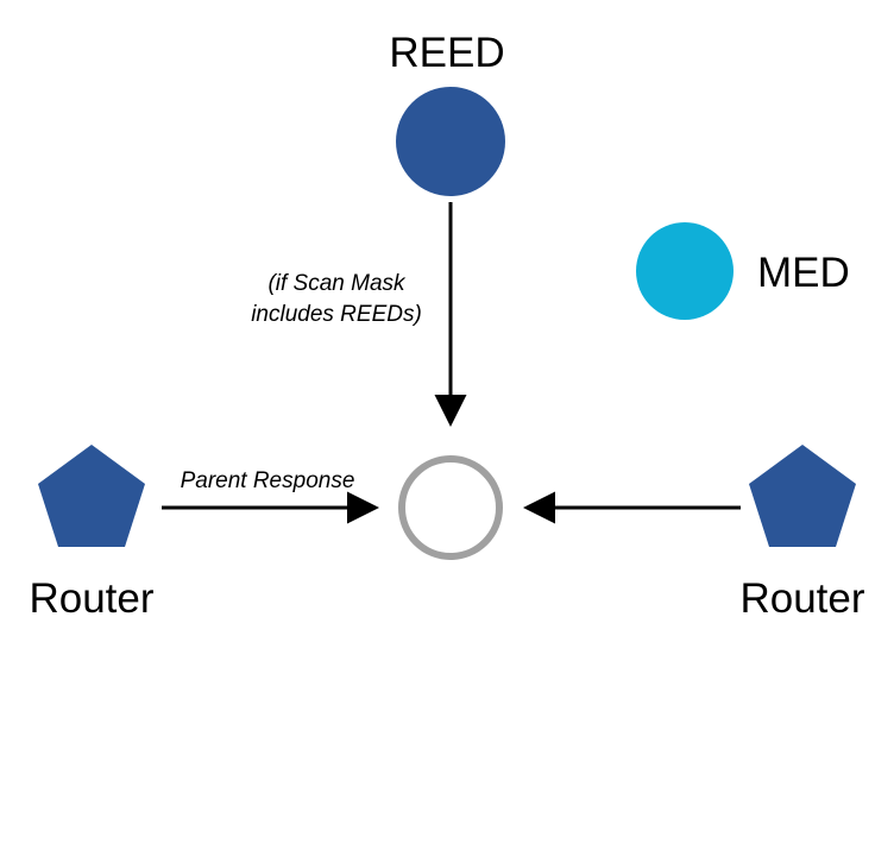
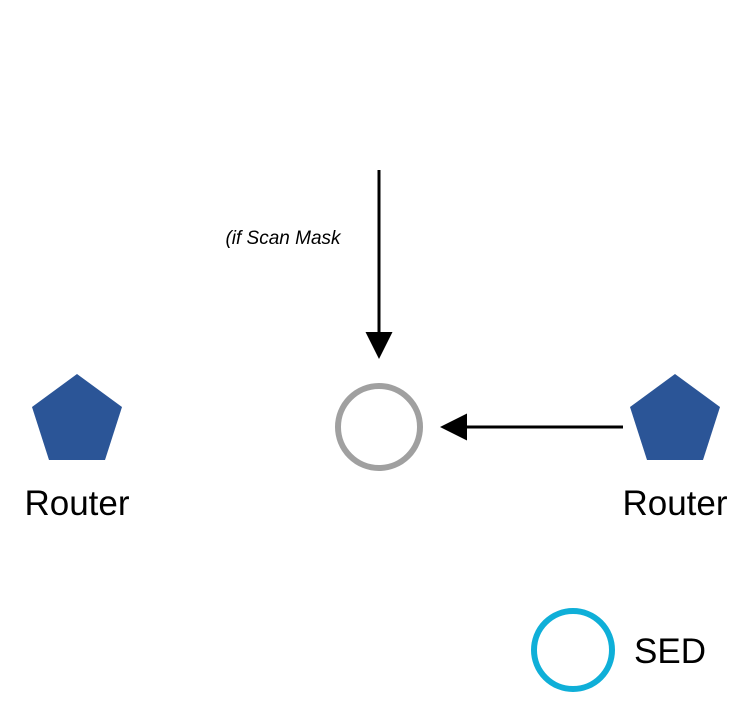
- REED
  (if Scan Mask
- includes REEDs)
- MED
  Router
- Parent Response
  Router
+ SED
